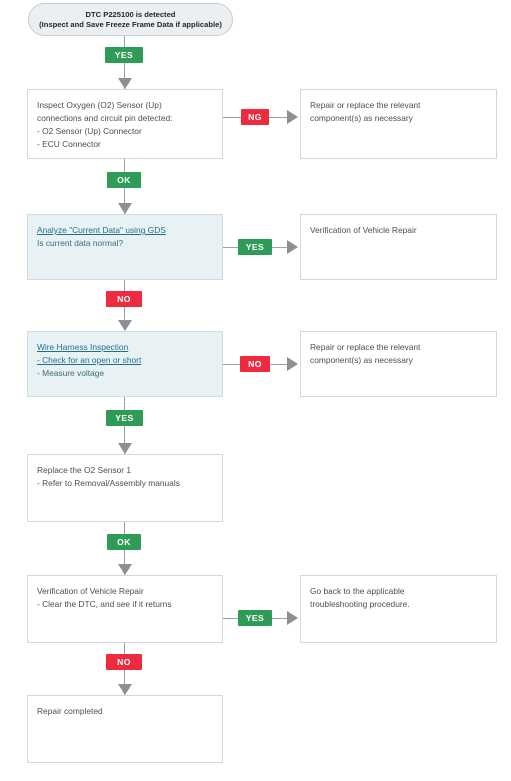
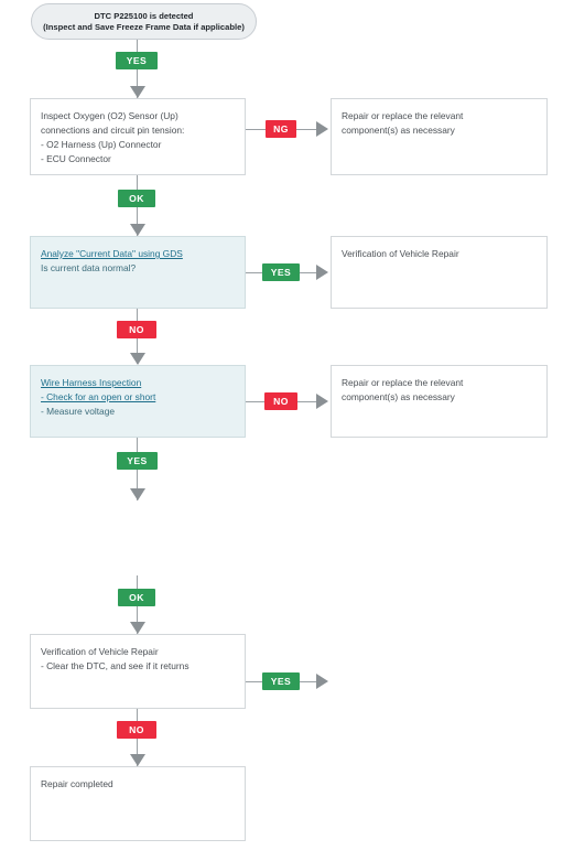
  DTC P225100 is detected
  (Inspect and Save Freeze Frame Data if applicable)
  YES
  Inspect Oxygen (O2) Sensor (Up)
- connections and circuit pin detected:
+ connections and circuit pin tension:
- - O2 Sensor (Up) Connector
+ - O2 Harness (Up) Connector
  - ECU Connector
  NG
  Repair or replace the relevant
  component(s) as necessary
  OK
  Analyze "Current Data" using GDS
  Is current data normal?
  YES
  Verification of Vehicle Repair
  NO
  Wire Harness Inspection
  - Check for an open or short
  - Measure voltage
  NO
  Repair or replace the relevant
  component(s) as necessary
  YES
- Replace the O2 Sensor 1
- - Refer to Removal/Assembly manuals
  OK
  Verification of Vehicle Repair
  - Clear the DTC, and see if it returns
  YES
- Go back to the applicable
- troubleshooting procedure.
  NO
  Repair completed
